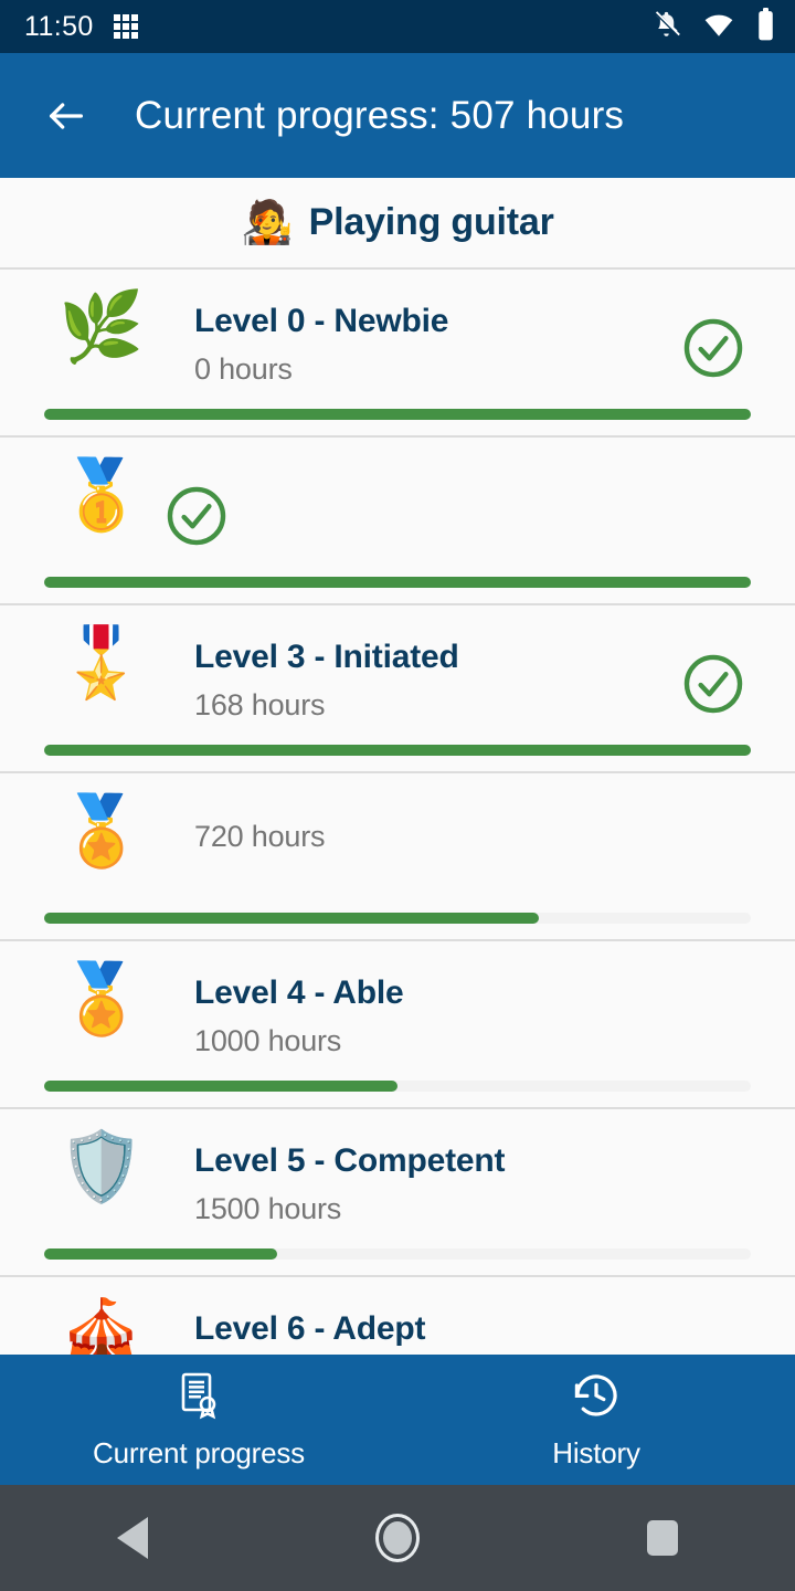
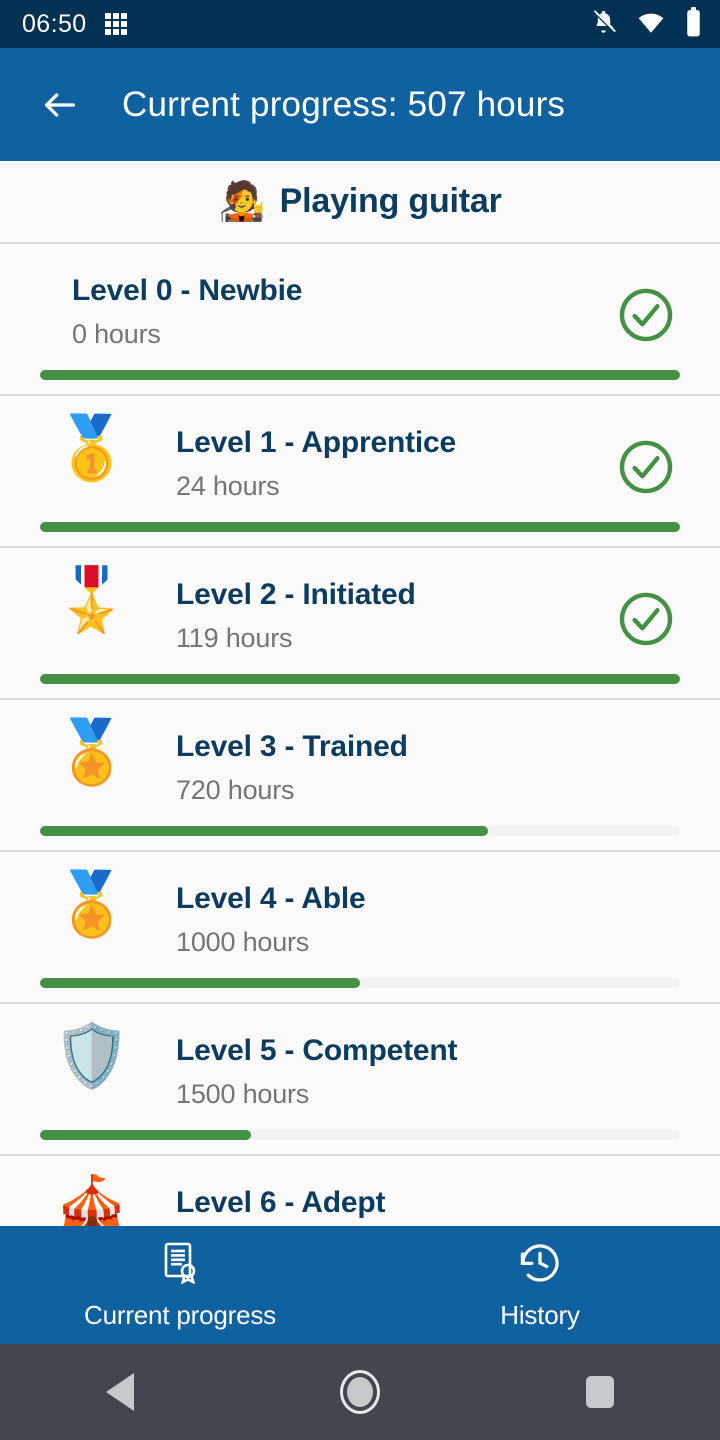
- 11:50
+ 06:50
  Current progress: 507 hours
  🧑‍🎤
  Playing guitar
- 🌿
  Level 0 - Newbie
  0 hours
  🥇
+ Level 1 - Apprentice
+ 24 hours
  🎖️
- Level 3 - Initiated
+ Level 2 - Initiated
- 168 hours
+ 119 hours
  🏅
+ Level 3 - Trained
  720 hours
  🏅
  Level 4 - Able
  1000 hours
  🛡️
  Level 5 - Competent
  1500 hours
  🎪
  Level 6 - Adept
  Current progress
  History
